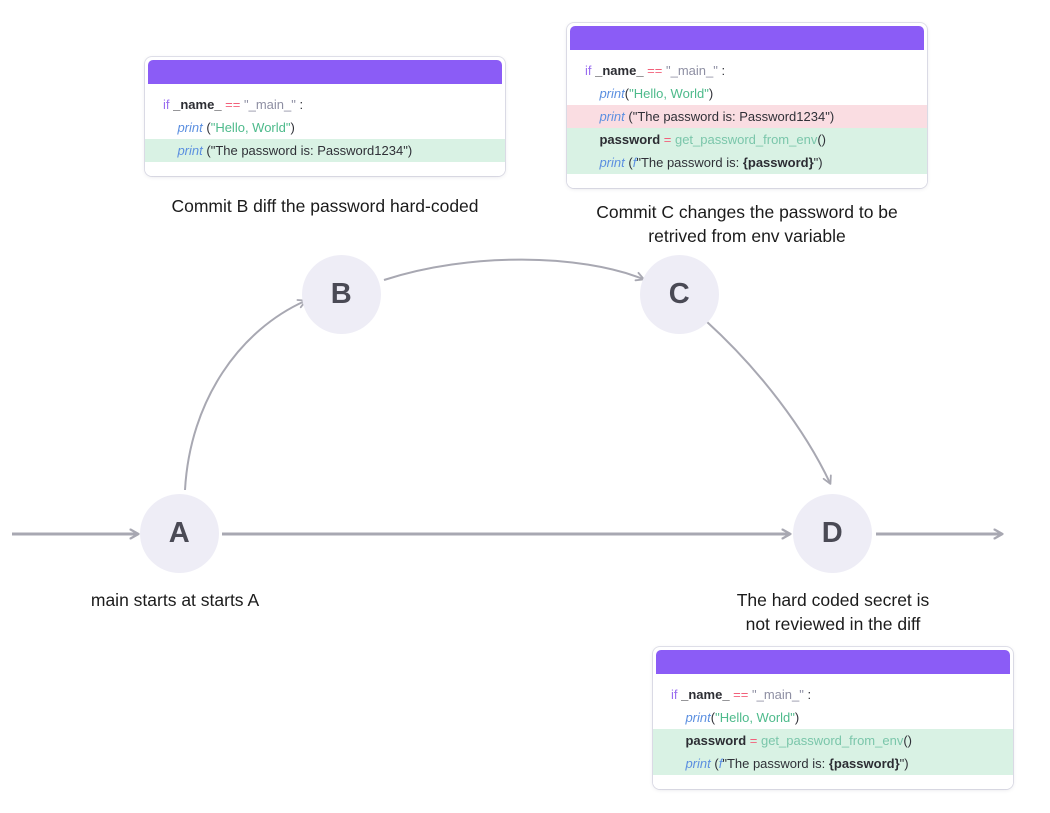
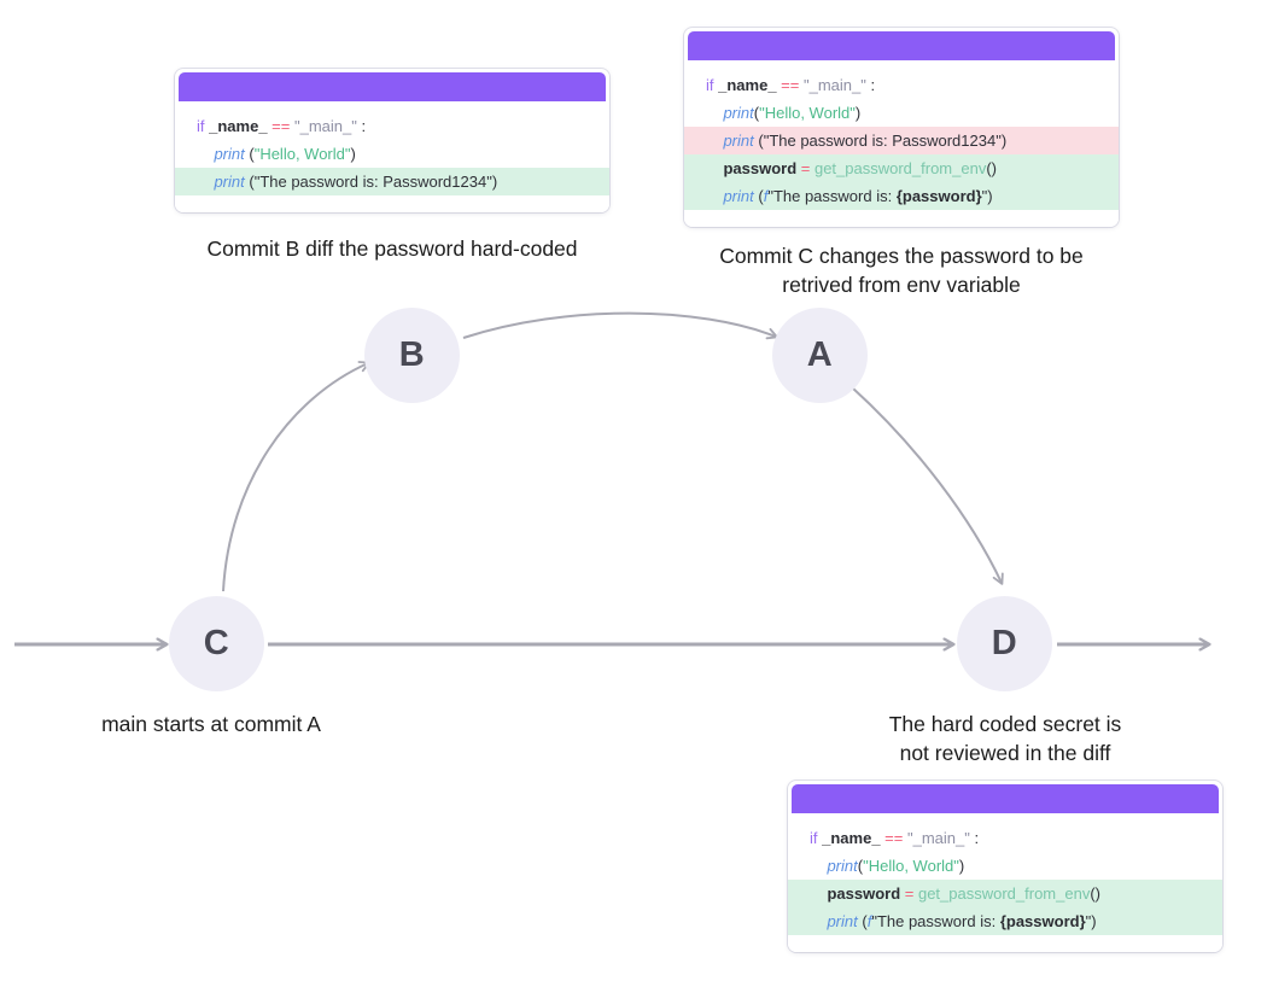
- A
+ C
  B
- C
+ A
  D
  Commit B diff the password hard-coded
  Commit C changes the password to be
  retrived from env variable
- main starts at starts A
+ main starts at commit A
  The hard coded secret is
  not reviewed in the diff
  if _name_ == "_main_" :
  print ("Hello, World")
  print ("The password is: Password1234")
  if _name_ == "_main_" :
  print("Hello, World")
  print ("The password is: Password1234")
  password = get_password_from_env()
  print (f"The password is: {password}")
  if _name_ == "_main_" :
  print("Hello, World")
  password = get_password_from_env()
  print (f"The password is: {password}")
